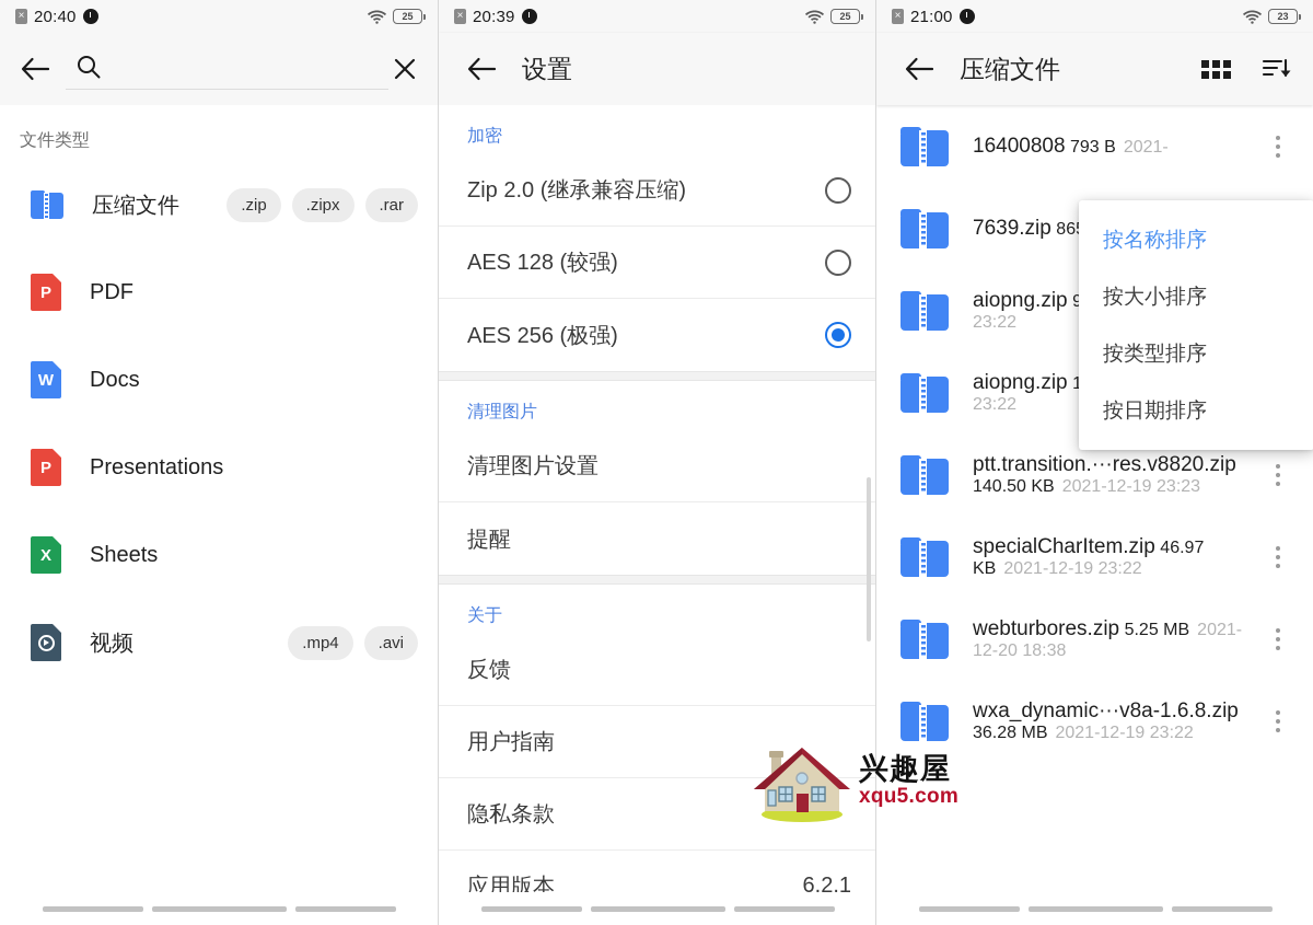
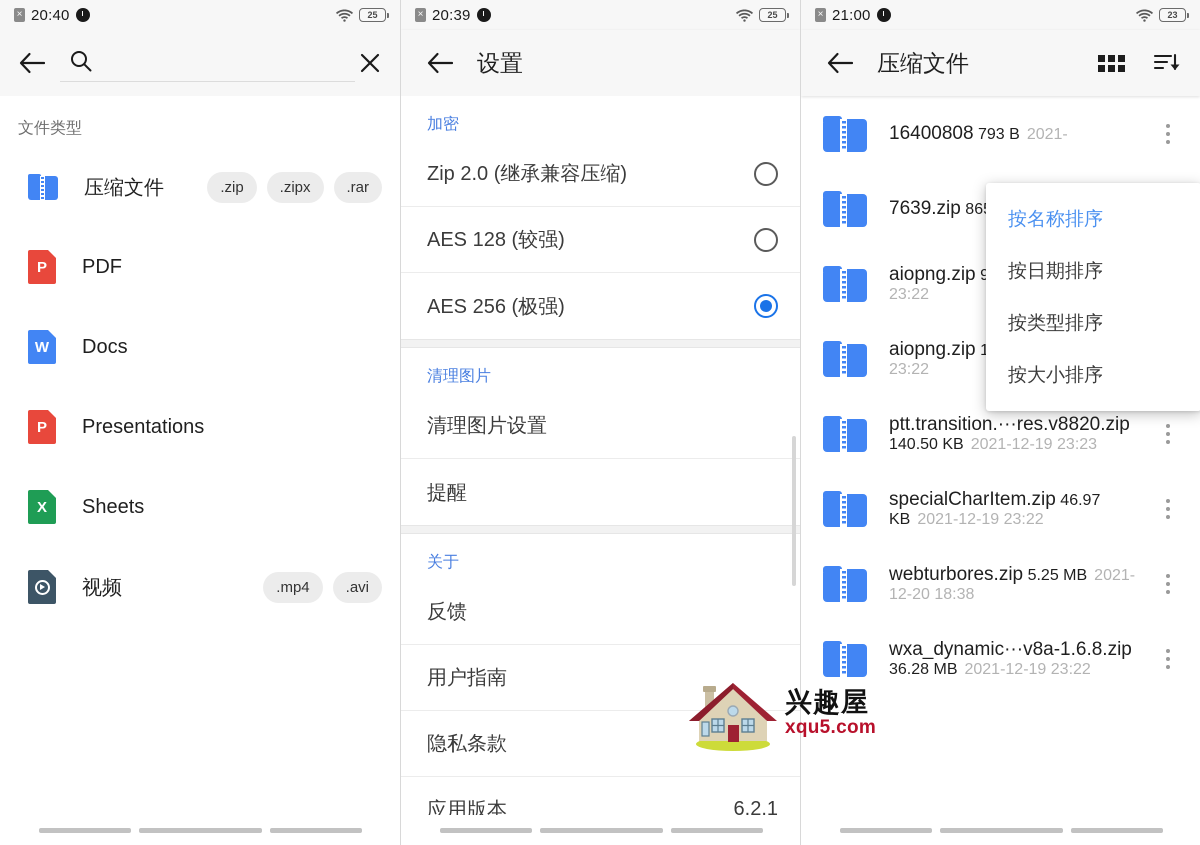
  20:40
  25
  文件类型
  压缩文件
  .zip
  .zipx
  .rar
  P
  PDF
  W
  Docs
  P
  Presentations
  X
  Sheets
  视频
  .mp4
  .avi
  20:39
  25
  设置
  加密
  Zip 2.0 (继承兼容压缩)
  AES 128 (较强)
  AES 256 (极强)
  清理图片
  清理图片设置
  提醒
  关于
  反馈
  用户指南
  隐私条款
  应用版本
  6.2.1
  21:00
  23
  压缩文件
  16400808 793 B 2021-
  ptt.transition.···res.v8820.zip 140.50 KB 2021-12-19 23:23
  specialCharItem.zip 46.97 KB 2021-12-19 23:22
  webturbores.zip 5.25 MB 2021-12-20 18:38
  wxa_dynamic···v8a-1.6.8.zip 36.28 MB 2021-12-19 23:22
  按名称排序
- 按大小排序
+ 按日期排序
  按类型排序
- 按日期排序
+ 按大小排序
  兴趣屋
  xqu5.com
